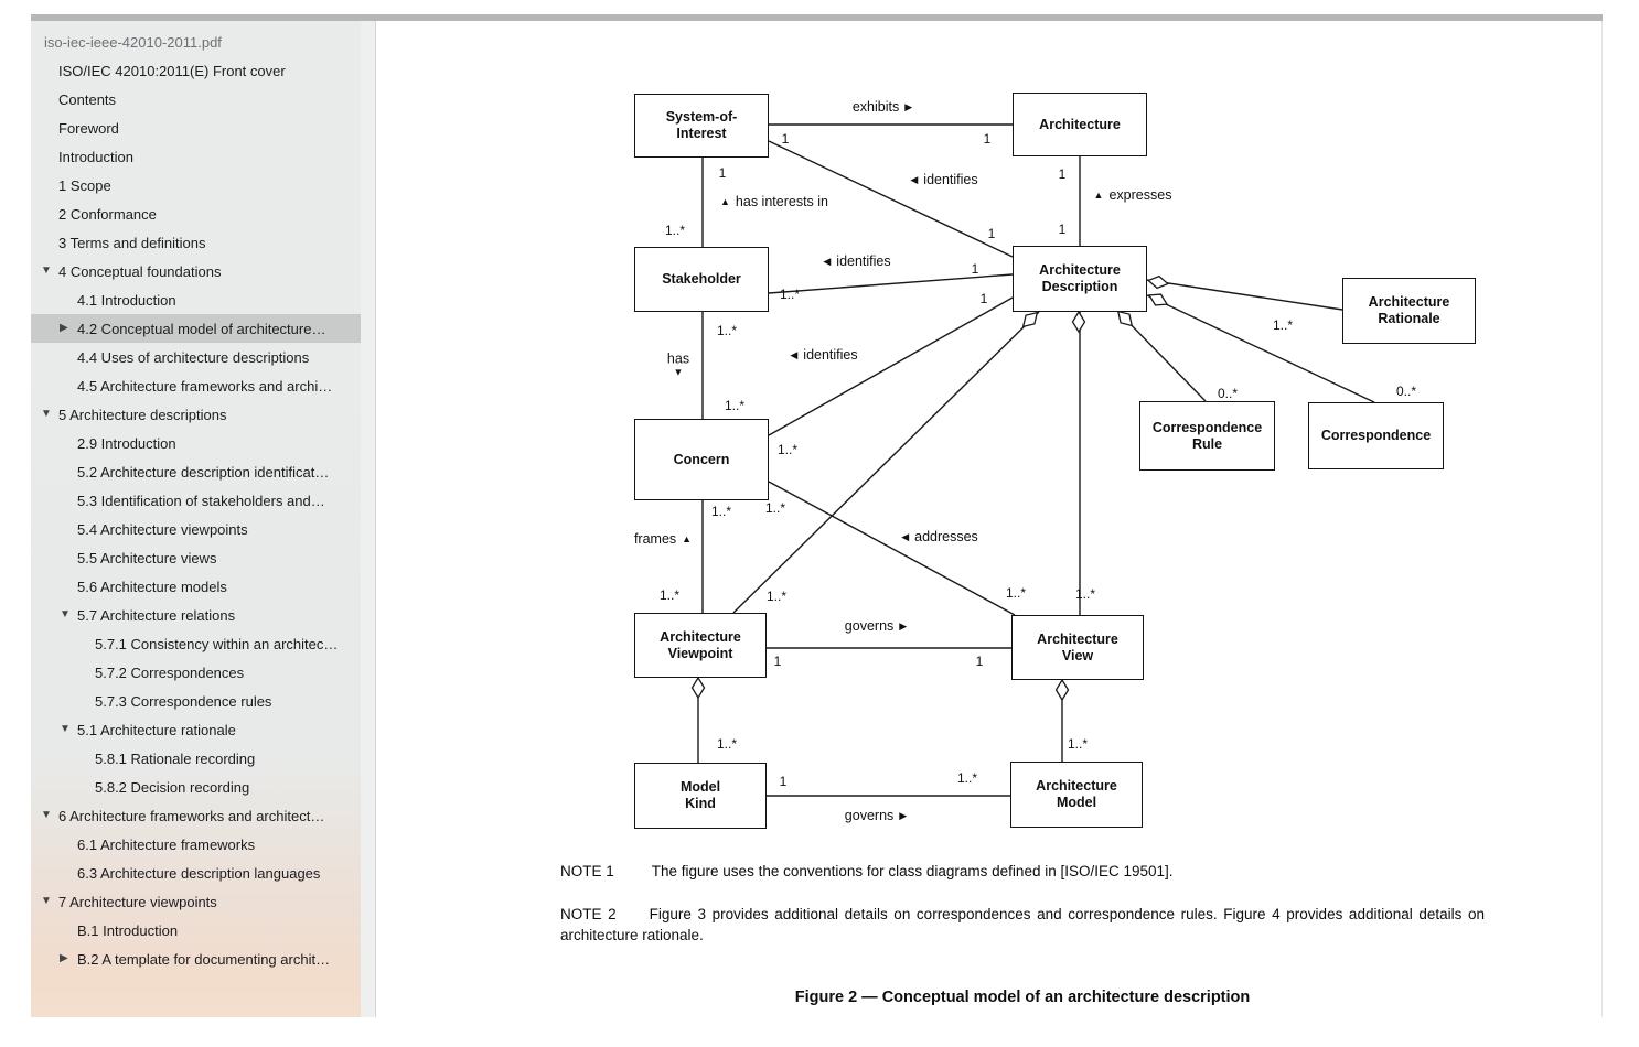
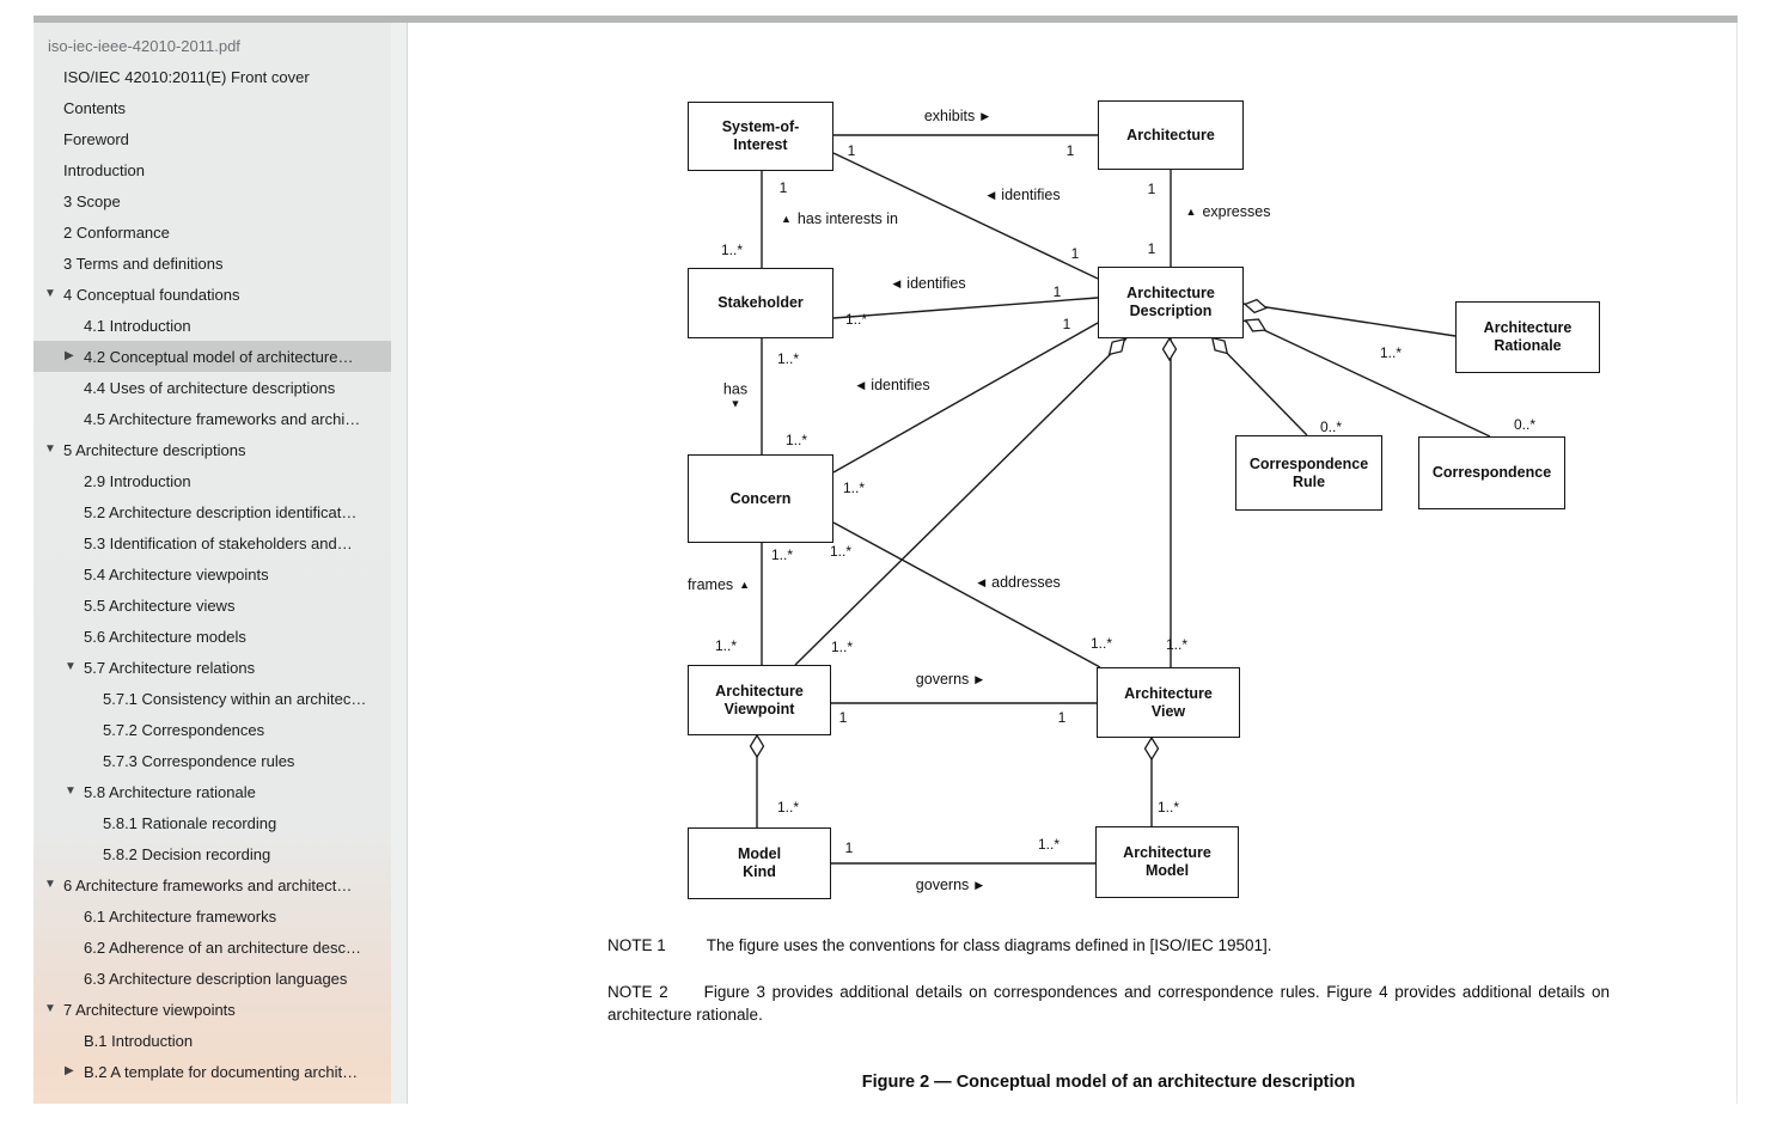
  iso-iec-ieee-42010-2011.pdf
  ISO/IEC 42010:2011(E) Front cover
  Contents
  Foreword
  Introduction
- 1 Scope
+ 3 Scope
  2 Conformance
  3 Terms and definitions
  ▼
  4 Conceptual foundations
  4.1 Introduction
  ▶
  4.2 Conceptual model of architecture…
  4.4 Uses of architecture descriptions
  4.5 Architecture frameworks and archi…
  ▼
  5 Architecture descriptions
  2.9 Introduction
  5.2 Architecture description identificat…
  5.3 Identification of stakeholders and…
  5.4 Architecture viewpoints
  5.5 Architecture views
  5.6 Architecture models
  ▼
  5.7 Architecture relations
  5.7.1 Consistency within an architec…
  5.7.2 Correspondences
  5.7.3 Correspondence rules
  ▼
- 5.1 Architecture rationale
+ 5.8 Architecture rationale
  5.8.1 Rationale recording
  5.8.2 Decision recording
  ▼
  6 Architecture frameworks and architect…
  6.1 Architecture frameworks
+ 6.2 Adherence of an architecture desc…
  6.3 Architecture description languages
  ▼
  7 Architecture viewpoints
  B.1 Introduction
  ▶
  B.2 A template for documenting archit…
  System-of-
  Interest
  Architecture
  Stakeholder
  Architecture
  Description
  Architecture
  Rationale
  Concern
  Correspondence
  Rule
  Correspondence
  Architecture
  Viewpoint
  Architecture
  View
  Model
  Kind
  Architecture
  Model
  exhibits
  ▶
  ◀
  identifies
  ▲
  expresses
  ▲
  has interests in
  ◀
  identifies
  has
  ▼
  ◀
  identifies
  frames
  ▲
  ◀
  addresses
  governs
  ▶
  governs
  ▶
  1
  1
  1
  1..*
  1
  1
  1
  1..*
  1
  1..*
  1..*
  1
  1..*
  1..*
  1..*
  1..*
  1..*
  1..*
  1..*
  1..*
  0..*
  0..*
  1
  1
  1..*
  1..*
  1
  1..*
  NOTE 1 The figure uses the conventions for class diagrams defined in [ISO/IEC 19501].
  NOTE 2 Figure 3 provides additional details on correspondences and correspondence rules. Figure 4 provides additional details on architecture rationale.
  Figure 2 — Conceptual model of an architecture description
